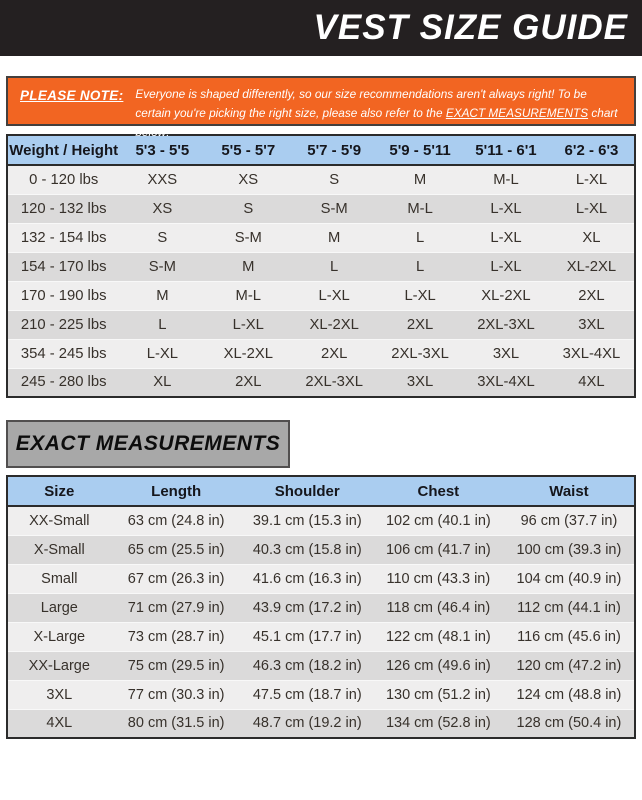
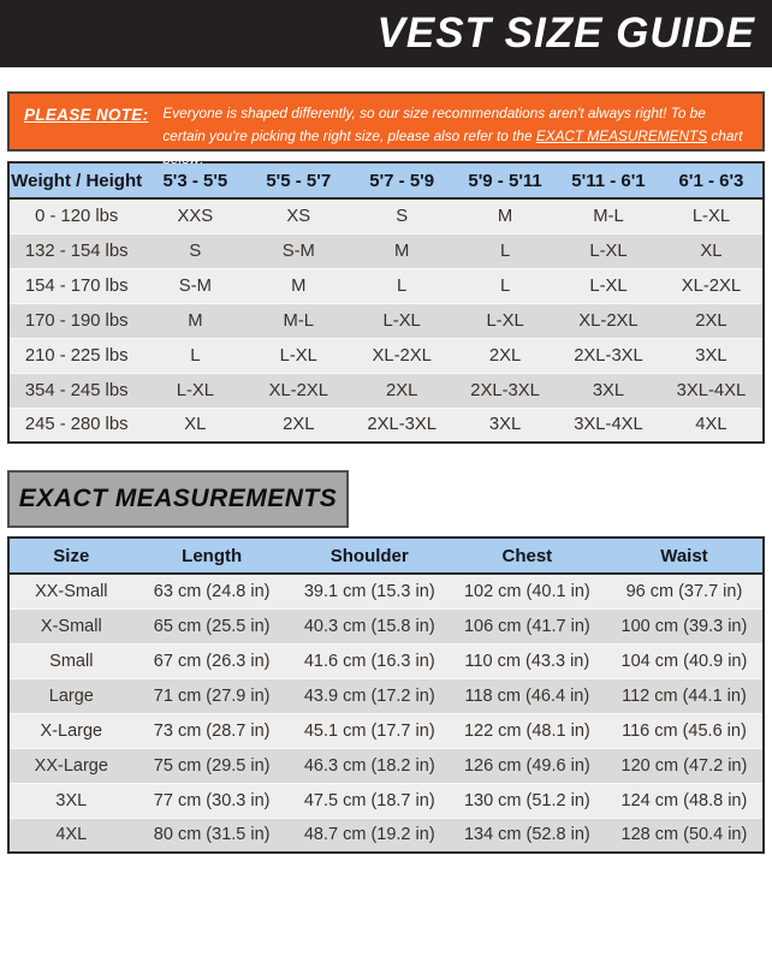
  VEST SIZE GUIDE
  PLEASE NOTE:
  Everyone is shaped differently, so our size recommendations aren't always right! To be certain you're picking the right size, please also refer to the EXACT MEASUREMENTS chart below!
- Weight / Height	5'3 - 5'5	5'5 - 5'7	5'7 - 5'9	5'9 - 5'11	5'11 - 6'1	6'2 - 6'3
+ Weight / Height	5'3 - 5'5	5'5 - 5'7	5'7 - 5'9	5'9 - 5'11	5'11 - 6'1	6'1 - 6'3
  0 - 120 lbs	XXS	XS	S	M	M-L	L-XL
- 120 - 132 lbs	XS	S	S-M	M-L	L-XL	L-XL
  132 - 154 lbs	S	S-M	M	L	L-XL	XL
  154 - 170 lbs	S-M	M	L	L	L-XL	XL-2XL
  170 - 190 lbs	M	M-L	L-XL	L-XL	XL-2XL	2XL
  210 - 225 lbs	L	L-XL	XL-2XL	2XL	2XL-3XL	3XL
  354 - 245 lbs	L-XL	XL-2XL	2XL	2XL-3XL	3XL	3XL-4XL
  245 - 280 lbs	XL	2XL	2XL-3XL	3XL	3XL-4XL	4XL
  EXACT MEASUREMENTS
  Size	Length	Shoulder	Chest	Waist
  XX-Small	63 cm (24.8 in)	39.1 cm (15.3 in)	102 cm (40.1 in)	96 cm (37.7 in)
  X-Small	65 cm (25.5 in)	40.3 cm (15.8 in)	106 cm (41.7 in)	100 cm (39.3 in)
  Small	67 cm (26.3 in)	41.6 cm (16.3 in)	110 cm (43.3 in)	104 cm (40.9 in)
  Large	71 cm (27.9 in)	43.9 cm (17.2 in)	118 cm (46.4 in)	112 cm (44.1 in)
  X-Large	73 cm (28.7 in)	45.1 cm (17.7 in)	122 cm (48.1 in)	116 cm (45.6 in)
  XX-Large	75 cm (29.5 in)	46.3 cm (18.2 in)	126 cm (49.6 in)	120 cm (47.2 in)
  3XL	77 cm (30.3 in)	47.5 cm (18.7 in)	130 cm (51.2 in)	124 cm (48.8 in)
  4XL	80 cm (31.5 in)	48.7 cm (19.2 in)	134 cm (52.8 in)	128 cm (50.4 in)
